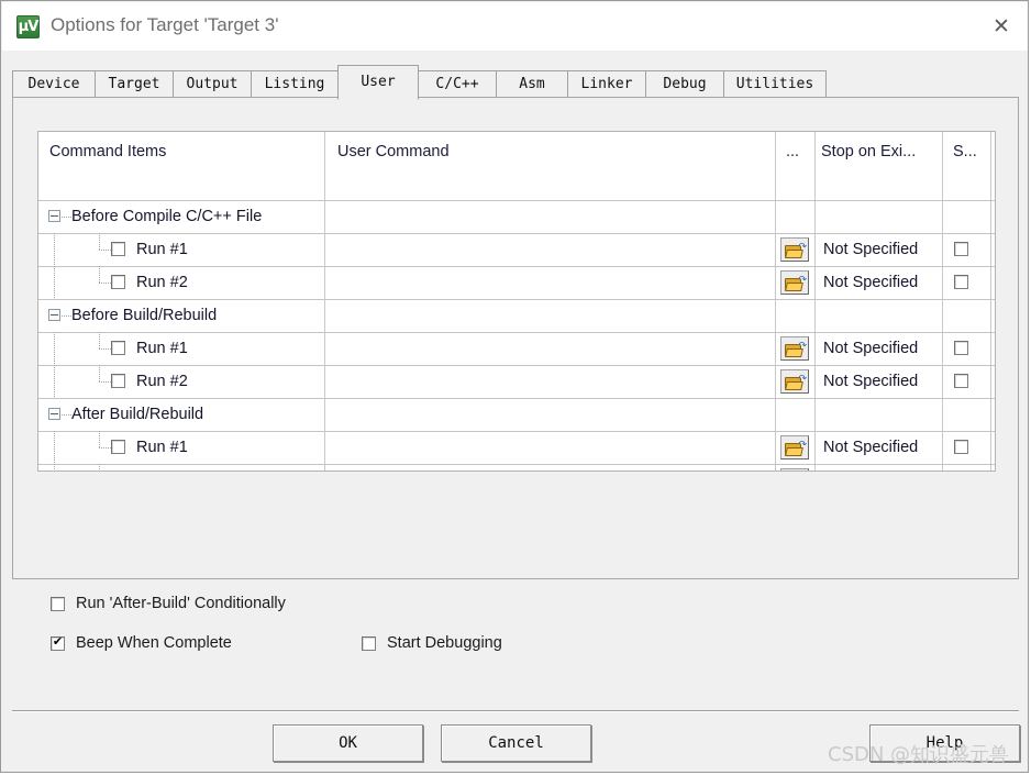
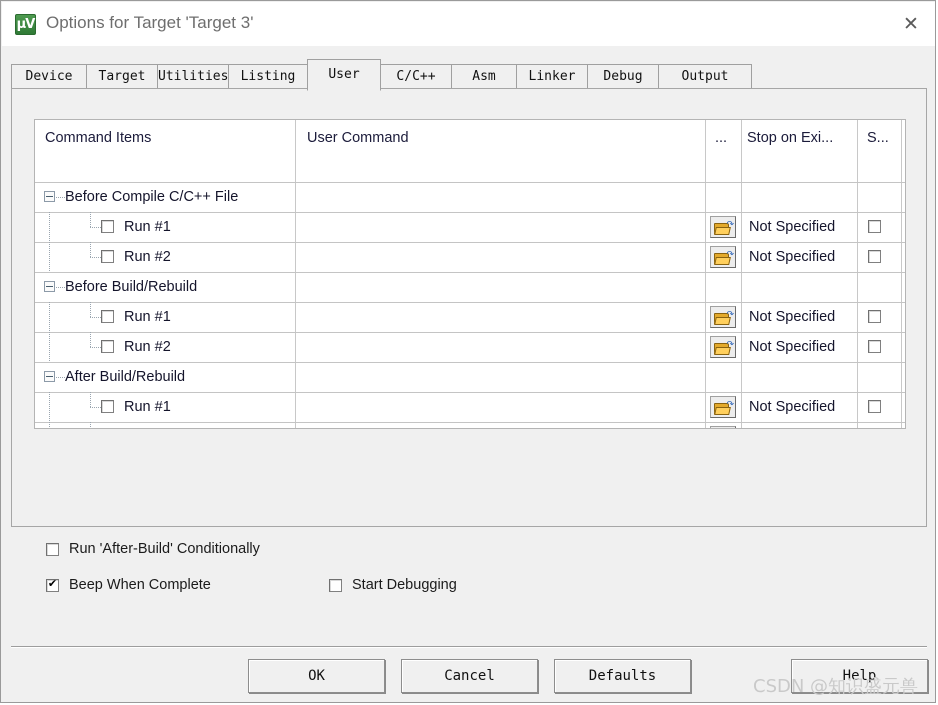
  µV
  Options for Target 'Target 3'
  ✕
  Device
  Target
- Output
+ Utilities
  Listing
  User
  C/C++
  Asm
  Linker
  Debug
- Utilities
+ Output
  Command Items
  User Command
  ...
  Stop on Exi...
  S...
  Before Compile C/C++ File
  Run #1
  ↷
  Not Specified
  Run #2
  ↷
  Not Specified
  Before Build/Rebuild
  Run #1
  ↷
  Not Specified
  Run #2
  ↷
  Not Specified
  After Build/Rebuild
  Run #1
  ↷
  Not Specified
  Run 'After-Build' Conditionally
  Beep When Complete
  Start Debugging
  OK
  Cancel
+ Defaults
  Help
  CSDN @知识盛元兽
